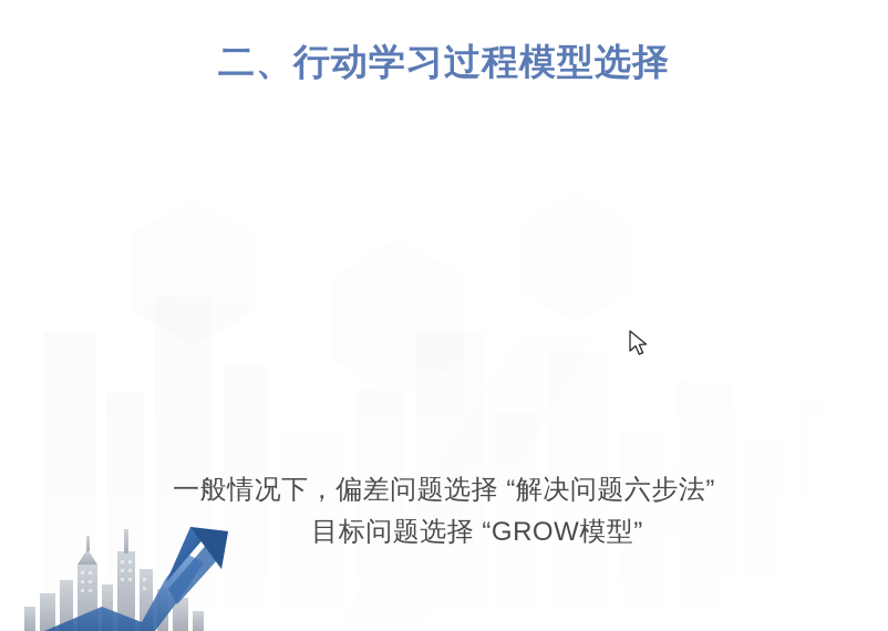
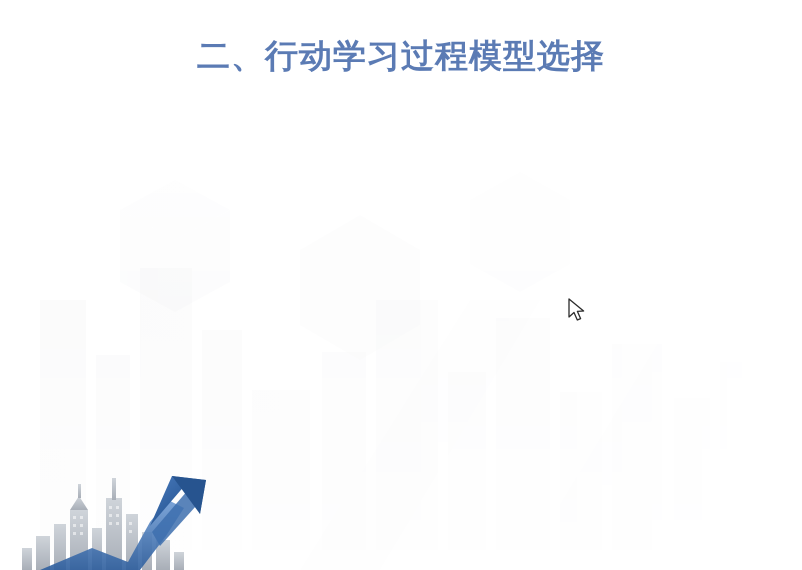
  二、行动学习过程模型选择
- 一般情况下，偏差问题选择 “解决问题六步法”
- 目标问题选择 “GROW模型”
